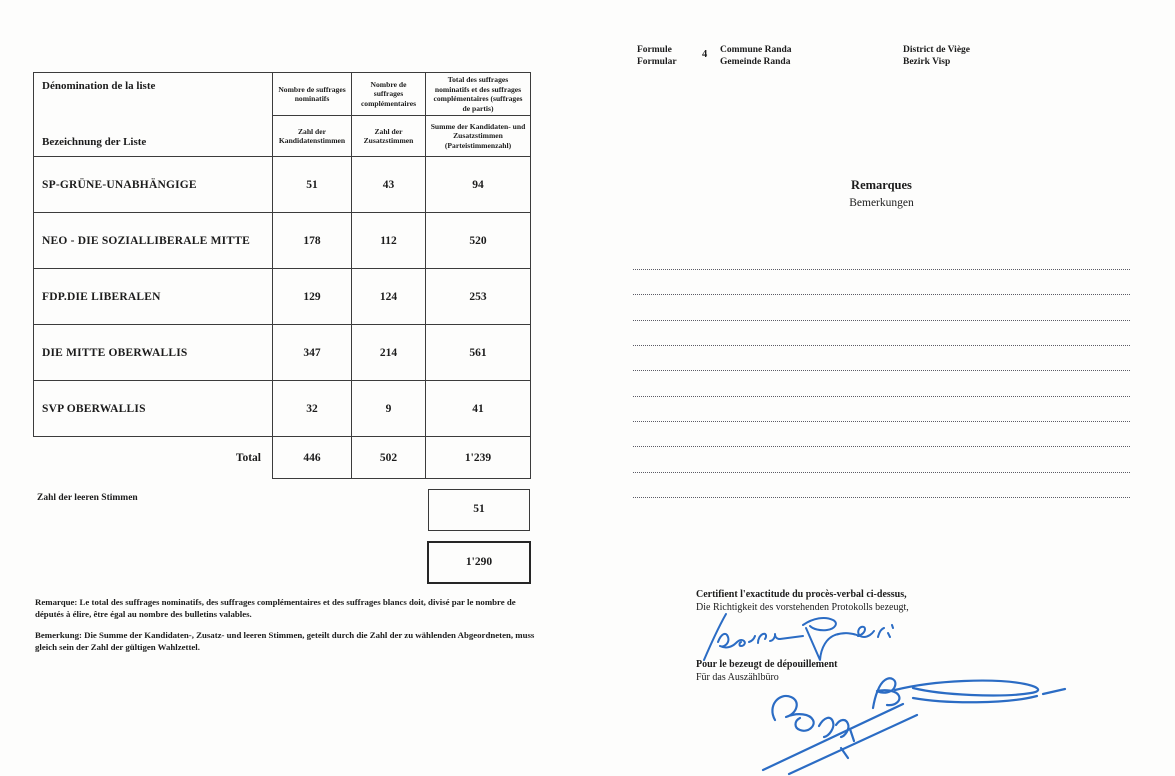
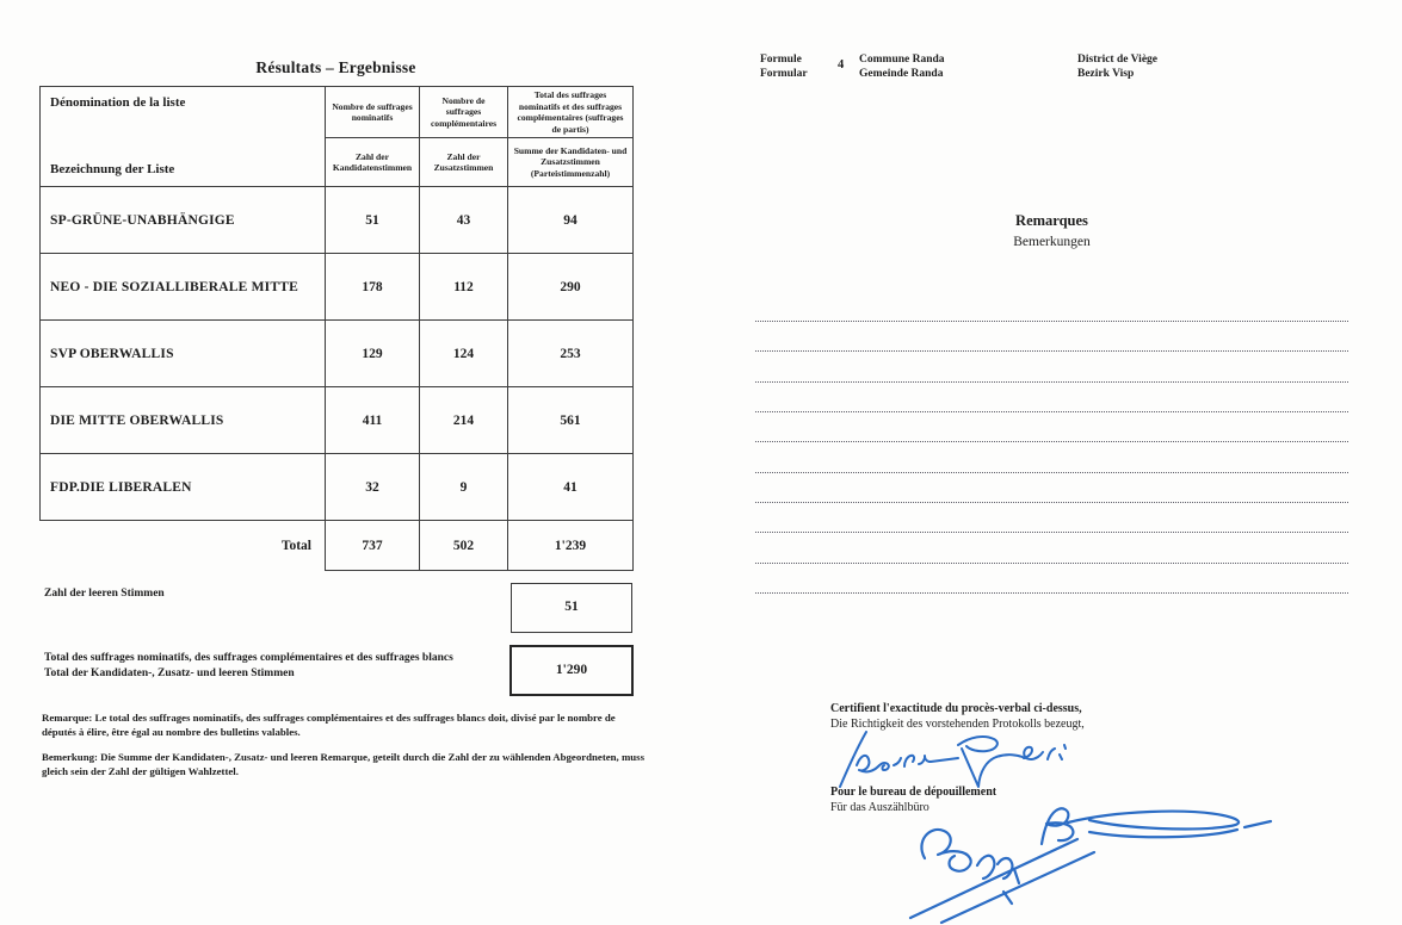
+ Résultats – Ergebnisse
  Dénomination de la liste Bezeichnung der Liste	Nombre de suffrages nominatifs	Nombre de suffrages complémentaires	Total des suffrages nominatifs et des suffrages complémentaires (suffrages de partis)
  Zahl der Kandidatenstimmen	Zahl der Zusatzstimmen	Summe der Kandidaten- und Zusatzstimmen (Parteistimmenzahl)
  SP-GRÜNE-UNABHÄNGIGE	51	43	94
- NEO - DIE SOZIALLIBERALE MITTE	178	112	520
+ NEO - DIE SOZIALLIBERALE MITTE	178	112	290
- FDP.DIE LIBERALEN	129	124	253
+ SVP OBERWALLIS	129	124	253
- DIE MITTE OBERWALLIS	347	214	561
+ DIE MITTE OBERWALLIS	411	214	561
- SVP OBERWALLIS	32	9	41
+ FDP.DIE LIBERALEN	32	9	41
- Total	446	502	1'239
+ Total	737	502	1'239
  Zahl der leeren Stimmen
  51
+ Total des suffrages nominatifs, des suffrages complémentaires et des suffrages blancs
+ Total der Kandidaten-, Zusatz- und leeren Stimmen
  1'290
  Remarque: Le total des suffrages nominatifs, des suffrages complémentaires et des suffrages blancs doit, divisé par le nombre de députés à élire, être égal au nombre des bulletins valables.
- Bemerkung: Die Summe der Kandidaten-, Zusatz- und leeren Stimmen, geteilt durch die Zahl der zu wählenden Abgeordneten, muss gleich sein der Zahl der gültigen Wahlzettel.
+ Bemerkung: Die Summe der Kandidaten-, Zusatz- und leeren Remarque, geteilt durch die Zahl der zu wählenden Abgeordneten, muss gleich sein der Zahl der gültigen Wahlzettel.
  Formule
  Formular
  4
  Commune Randa
  Gemeinde Randa
  District de Viège
  Bezirk Visp
  Remarques
  Bemerkungen
  Certifient l'exactitude du procès-verbal ci-dessus,
  Die Richtigkeit des vorstehenden Protokolls bezeugt,
- Pour le bezeugt de dépouillement
+ Pour le bureau de dépouillement
  Für das Auszählbüro
